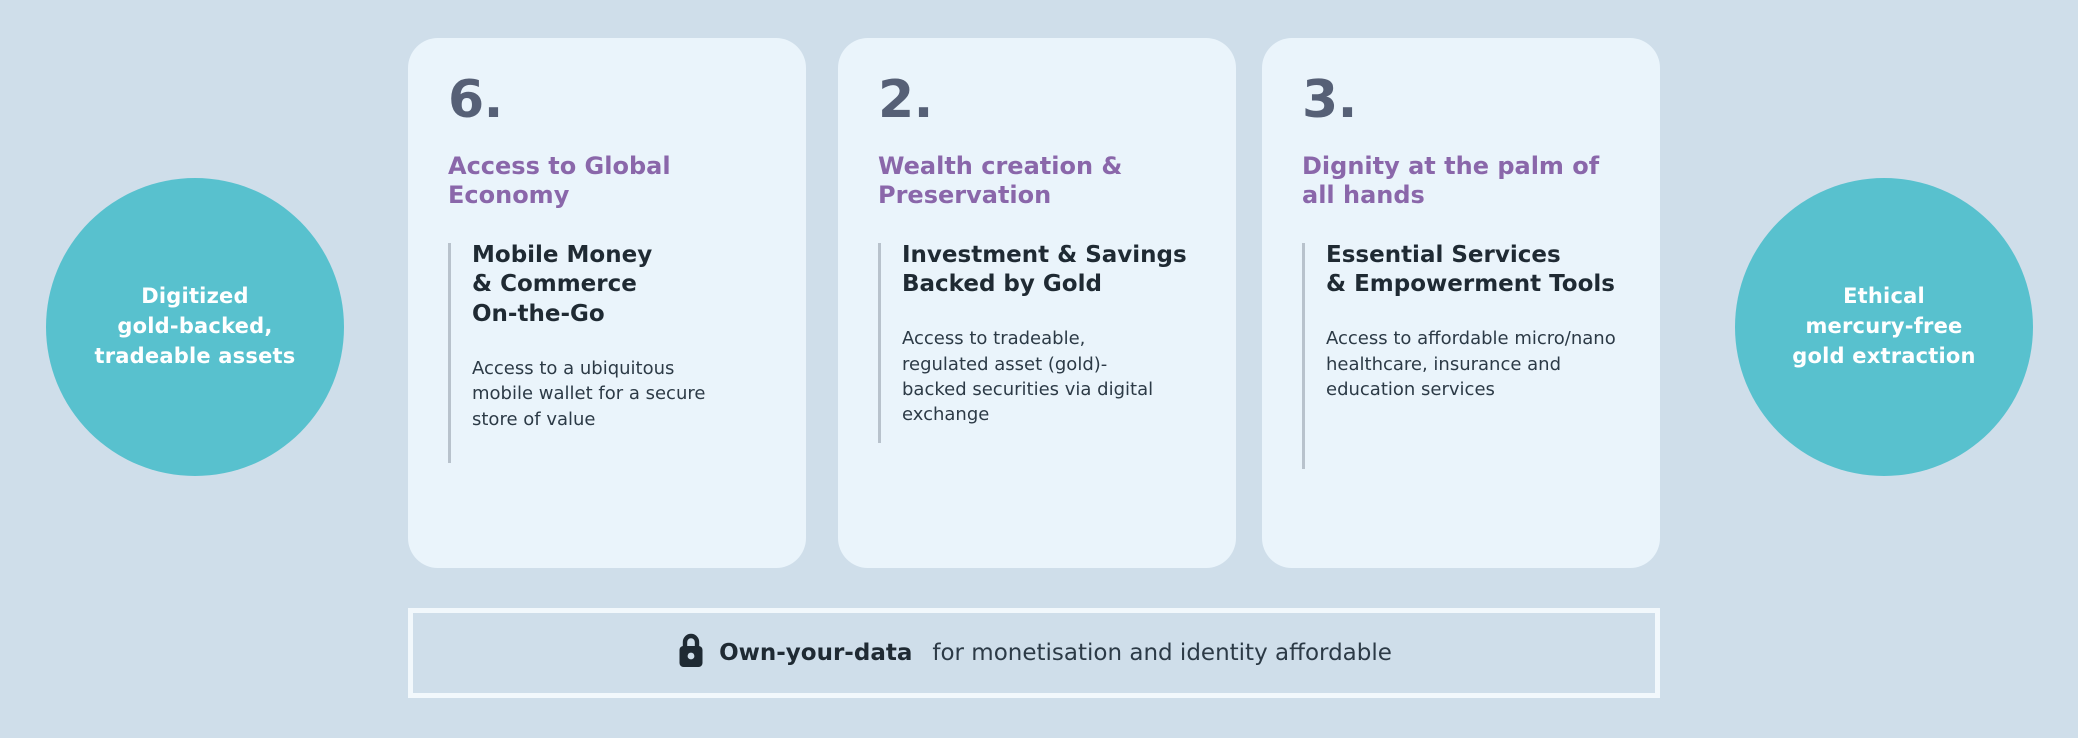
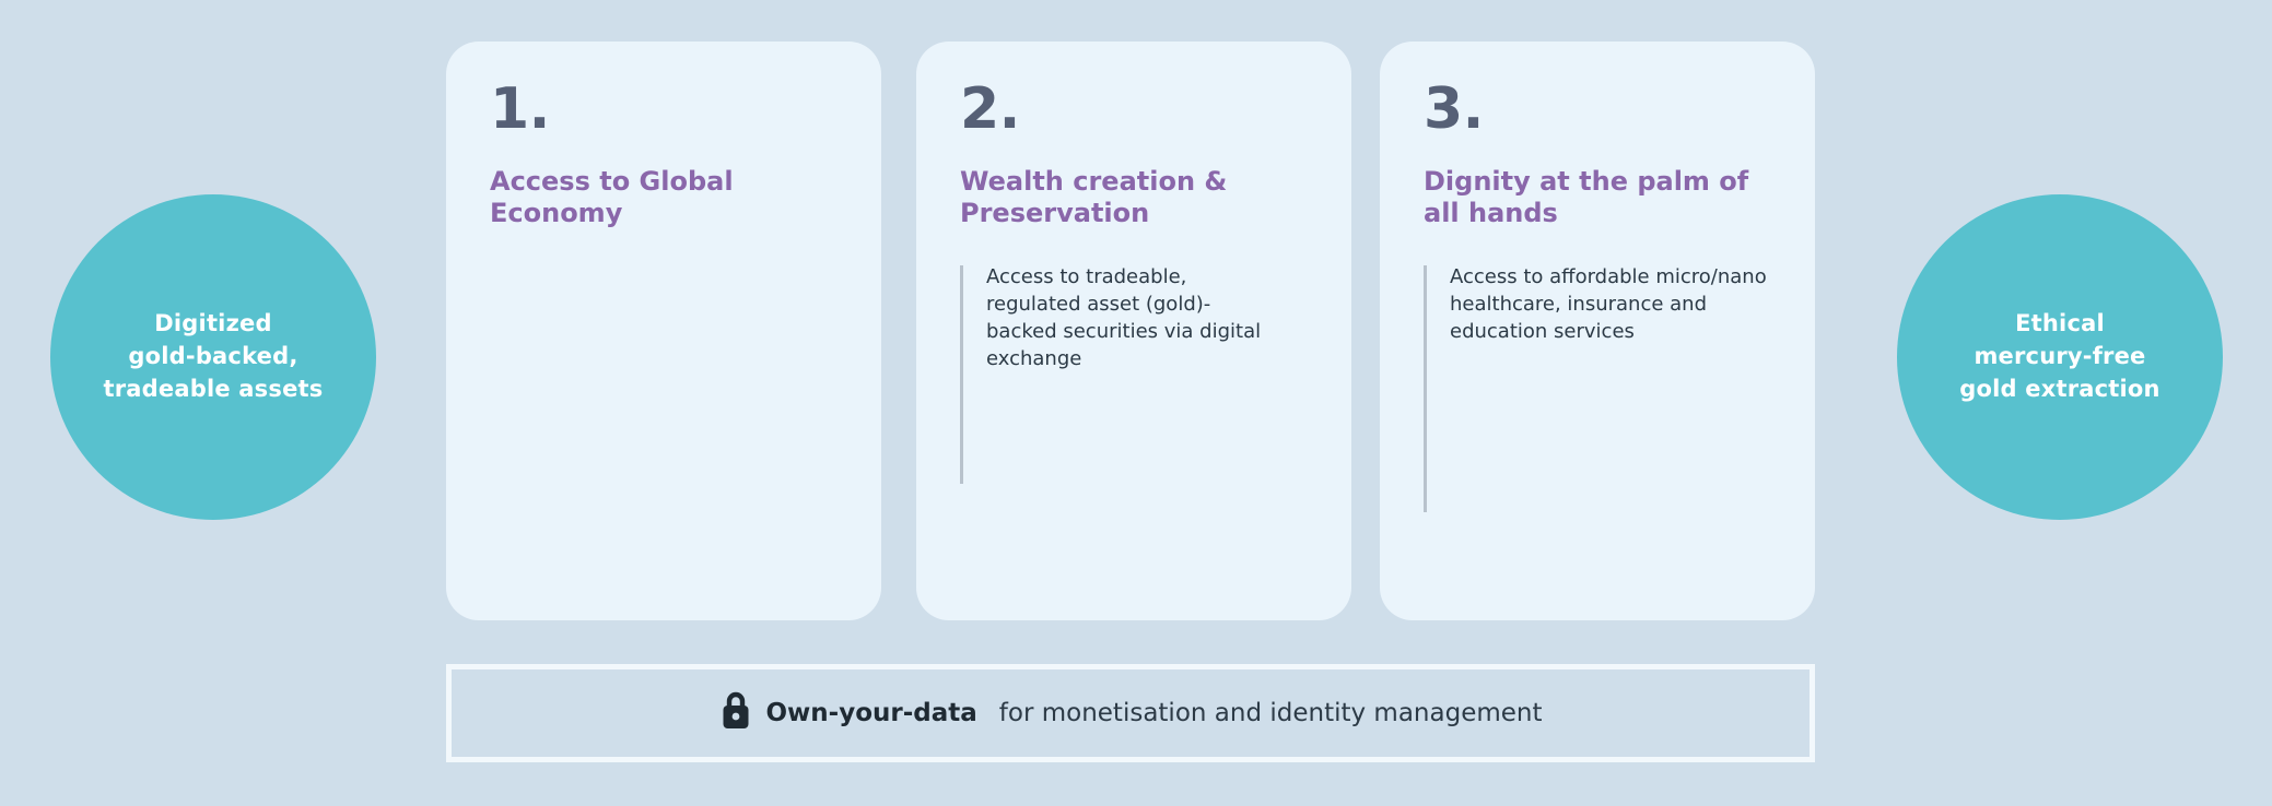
  Digitized
  gold-backed,
  tradeable assets
- 6.
+ 1.
  Access to Global
  Economy
- Mobile Money
- & Commerce
- On-the-Go
- Access to a ubiquitous
- mobile wallet for a secure
- store of value
  2.
  Wealth creation &
  Preservation
- Investment & Savings
- Backed by Gold
  Access to tradeable,
  regulated asset (gold)-
  backed securities via digital
  exchange
  3.
  Dignity at the palm of
  all hands
- Essential Services
- & Empowerment Tools
  Access to affordable micro/nano
  healthcare, insurance and
  education services
  Ethical
  mercury-free
  gold extraction
  Own-your-data
- for monetisation and identity affordable
+ for monetisation and identity management
